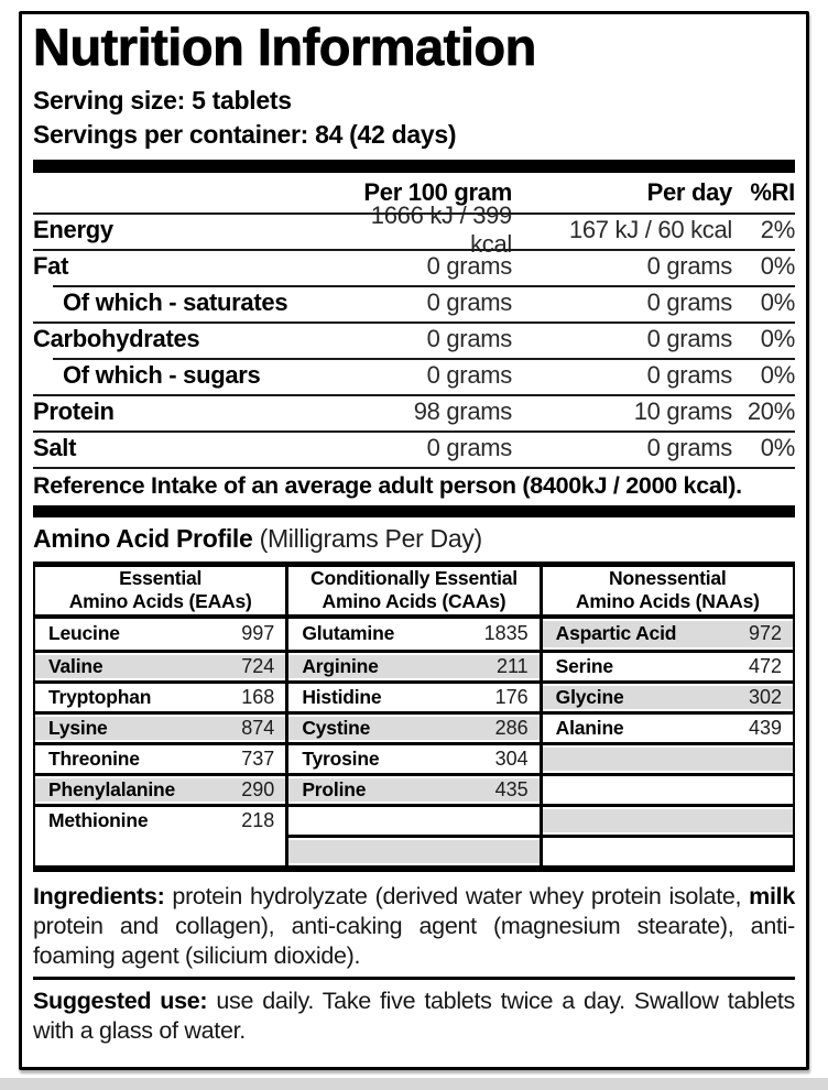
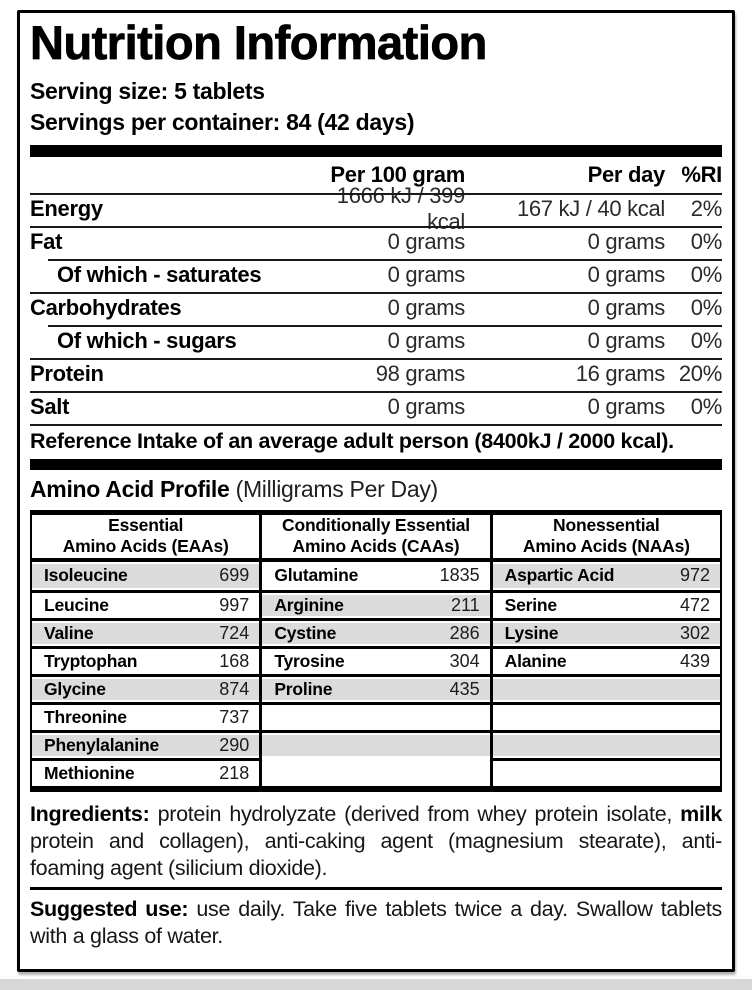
  Nutrition Information
  Serving size: 5 tablets
  Servings per container: 84 (42 days)
  Per 100 gram
  Per day
  %RI
  Energy
  1666 kJ / 399 kcal
- 167 kJ / 60 kcal
+ 167 kJ / 40 kcal
  2%
  Fat
  0 grams
  0 grams
  0%
  Of which - saturates
  0 grams
  0 grams
  0%
  Carbohydrates
  0 grams
  0 grams
  0%
  Of which - sugars
  0 grams
  0 grams
  0%
  Protein
  98 grams
- 10 grams
+ 16 grams
  20%
  Salt
  0 grams
  0 grams
  0%
  Reference Intake of an average adult person (8400kJ / 2000 kcal).
  Amino Acid Profile (Milligrams Per Day)
  Essential
  Amino Acids (EAAs)
+ Isoleucine
+ 699
  Leucine
  997
  Valine
  724
  Tryptophan
  168
- Lysine
+ Glycine
  874
  Threonine
  737
  Phenylalanine
  290
  Methionine
  218
  Conditionally Essential
  Amino Acids (CAAs)
  Glutamine
  1835
  Arginine
  211
- Histidine
- 176
  Cystine
  286
  Tyrosine
  304
  Proline
  435
  Nonessential
  Amino Acids (NAAs)
  Aspartic Acid
  972
  Serine
  472
- Glycine
+ Lysine
  302
  Alanine
  439
- Ingredients: protein hydrolyzate (derived water whey protein isolate, milk protein and collagen), anti-caking agent (magnesium stearate), anti-foaming agent (silicium dioxide).
+ Ingredients: protein hydrolyzate (derived from whey protein isolate, milk protein and collagen), anti-caking agent (magnesium stearate), anti-foaming agent (silicium dioxide).
  Suggested use: use daily. Take five tablets twice a day. Swallow tablets with a glass of water.
